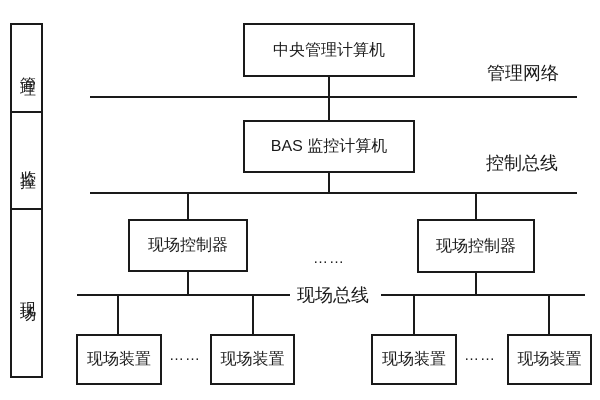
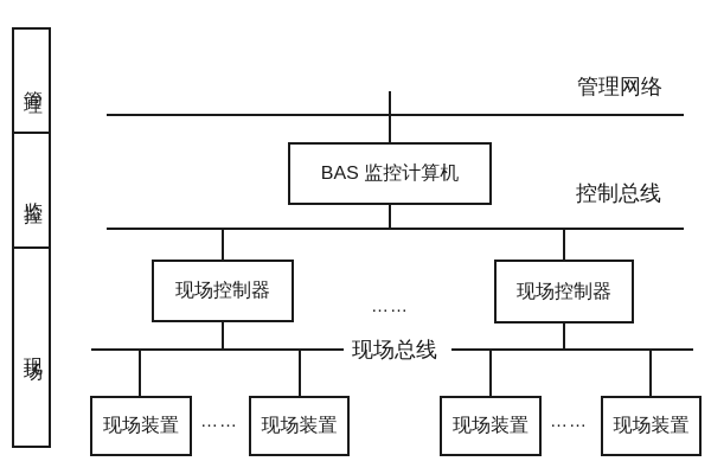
- 中央管理计算机
  BAS 监控计算机
  现场控制器
  现场控制器
  现场装置
  现场装置
  现场装置
  现场装置
  管理网络
  控制总线
  现场总线
  ……
  ……
  ……
